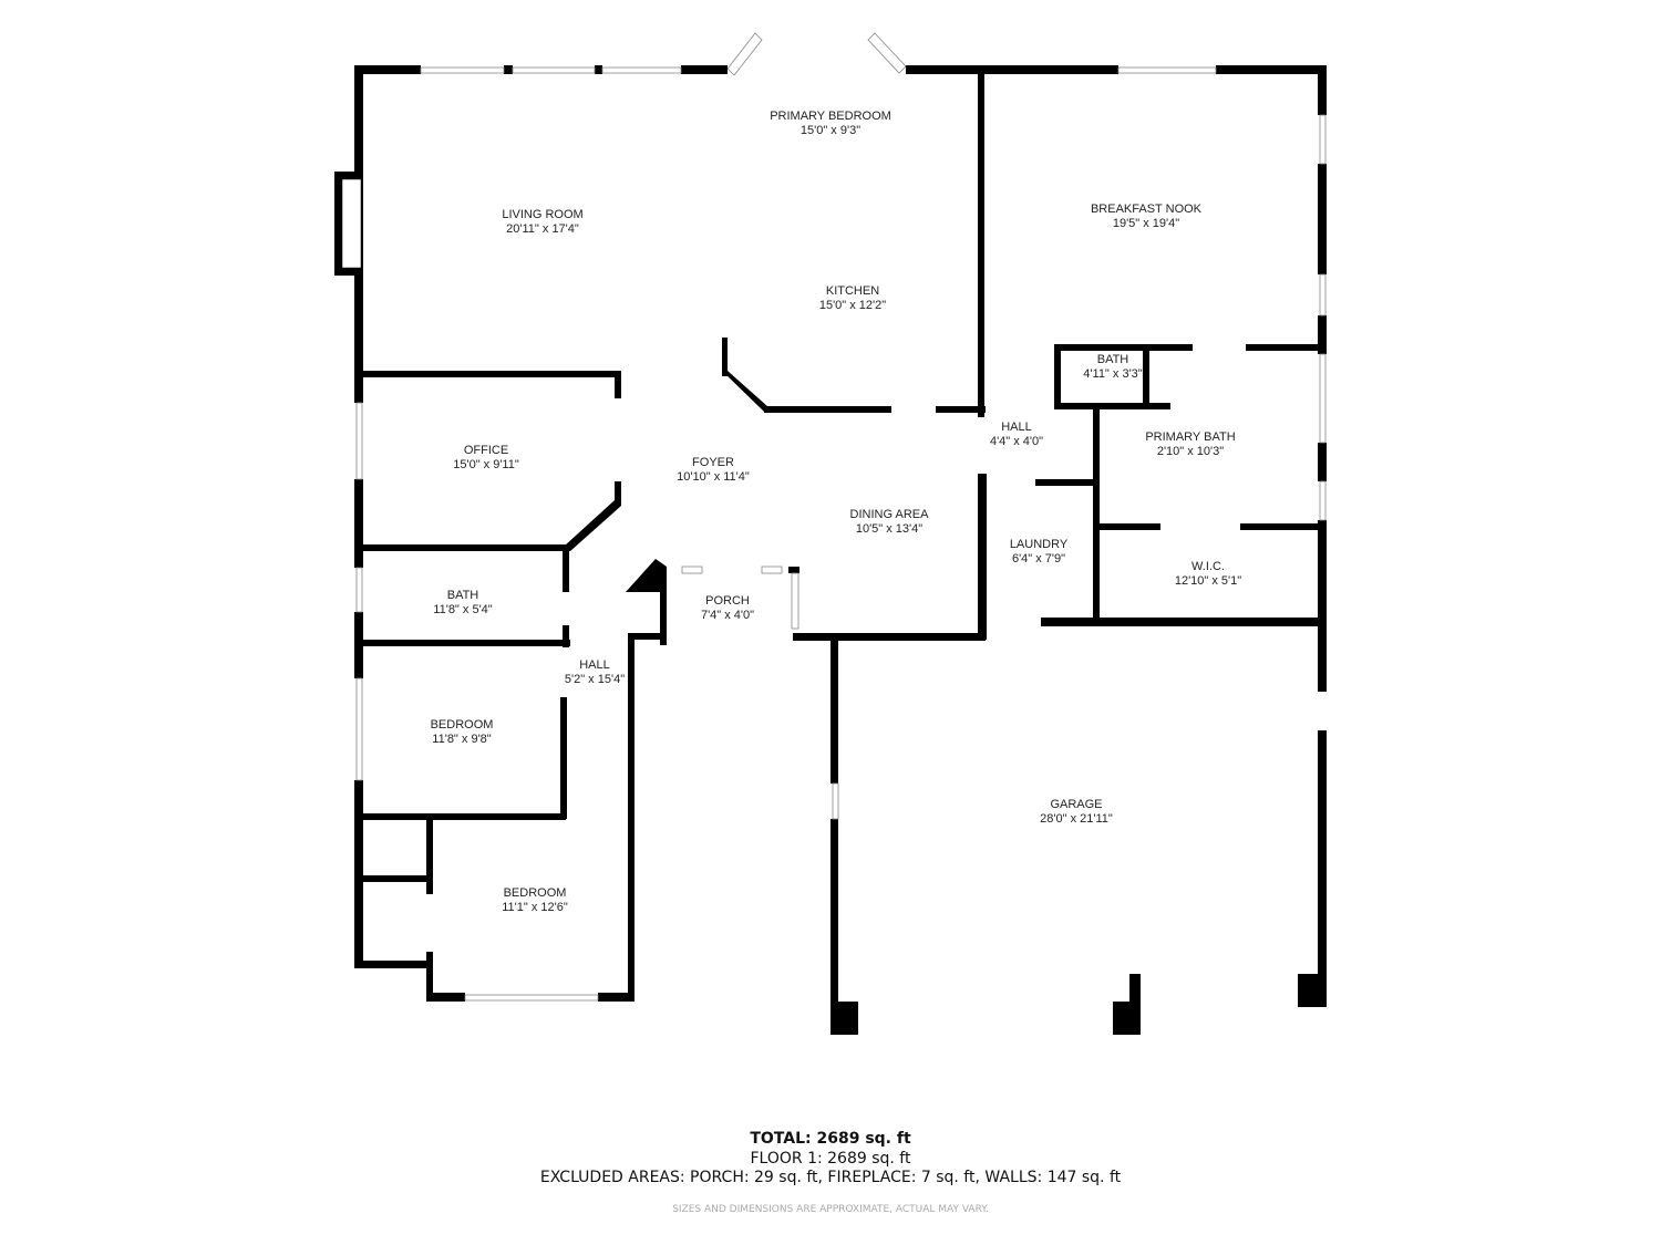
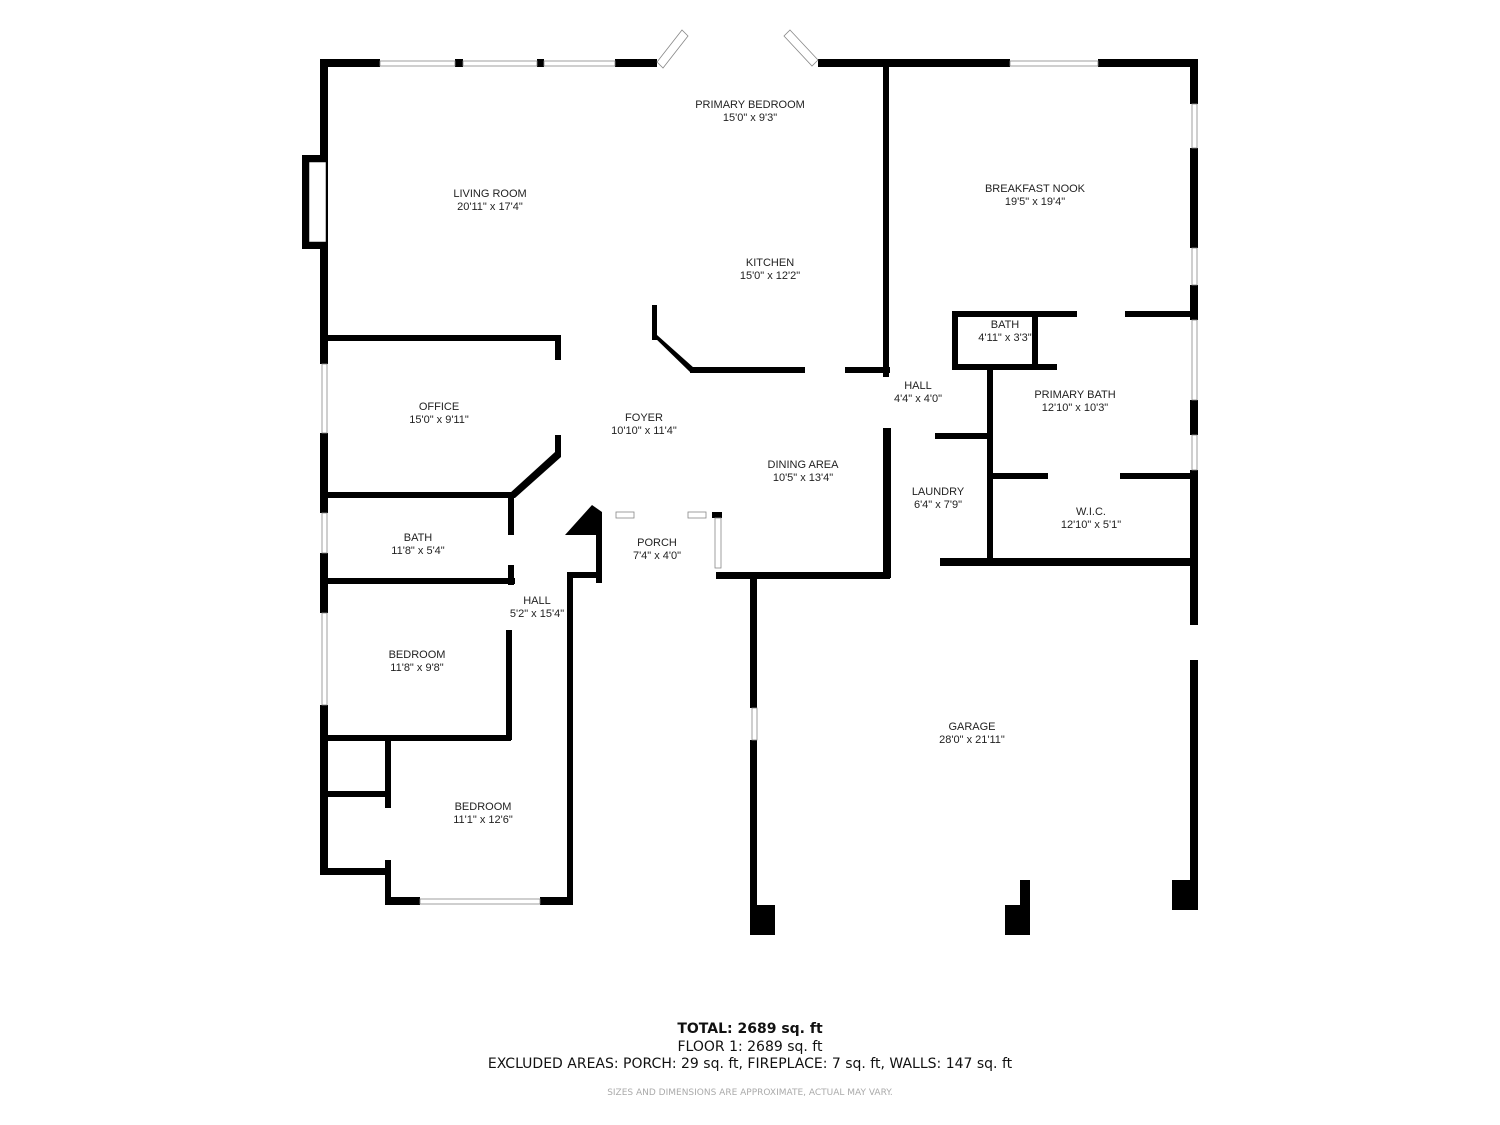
  LIVING ROOM
  20'11" x 17'4"
  PRIMARY BEDROOM
  15'0" x 9'3"
  KITCHEN
  15'0" x 12'2"
  BREAKFAST NOOK
  19'5" x 19'4"
  BATH
  4'11" x 3'3"
  HALL
  4'4" x 4'0"
  PRIMARY BATH
- 2'10" x 10'3"
+ 12'10" x 10'3"
  OFFICE
  15'0" x 9'11"
  FOYER
  10'10" x 11'4"
  DINING AREA
  10'5" x 13'4"
  LAUNDRY
  6'4" x 7'9"
  W.I.C.
  12'10" x 5'1"
  BATH
  11'8" x 5'4"
  PORCH
  7'4" x 4'0"
  HALL
  5'2" x 15'4"
  BEDROOM
  11'8" x 9'8"
  BEDROOM
  11'1" x 12'6"
  GARAGE
  28'0" x 21'11"
  TOTAL: 2689 sq. ft
  FLOOR 1: 2689 sq. ft
  EXCLUDED AREAS: PORCH: 29 sq. ft, FIREPLACE: 7 sq. ft, WALLS: 147 sq. ft
  SIZES AND DIMENSIONS ARE APPROXIMATE, ACTUAL MAY VARY.
